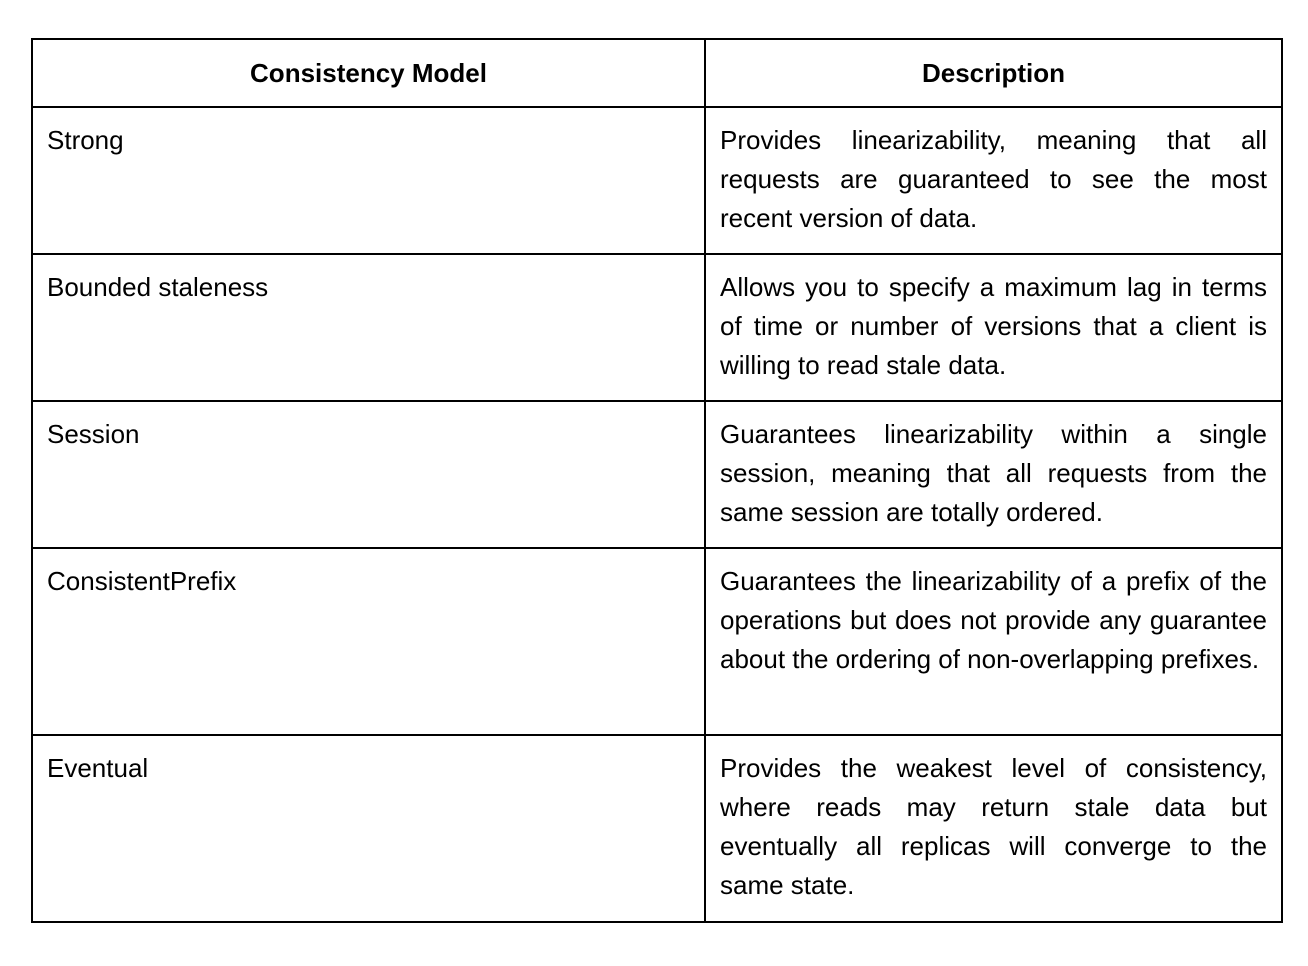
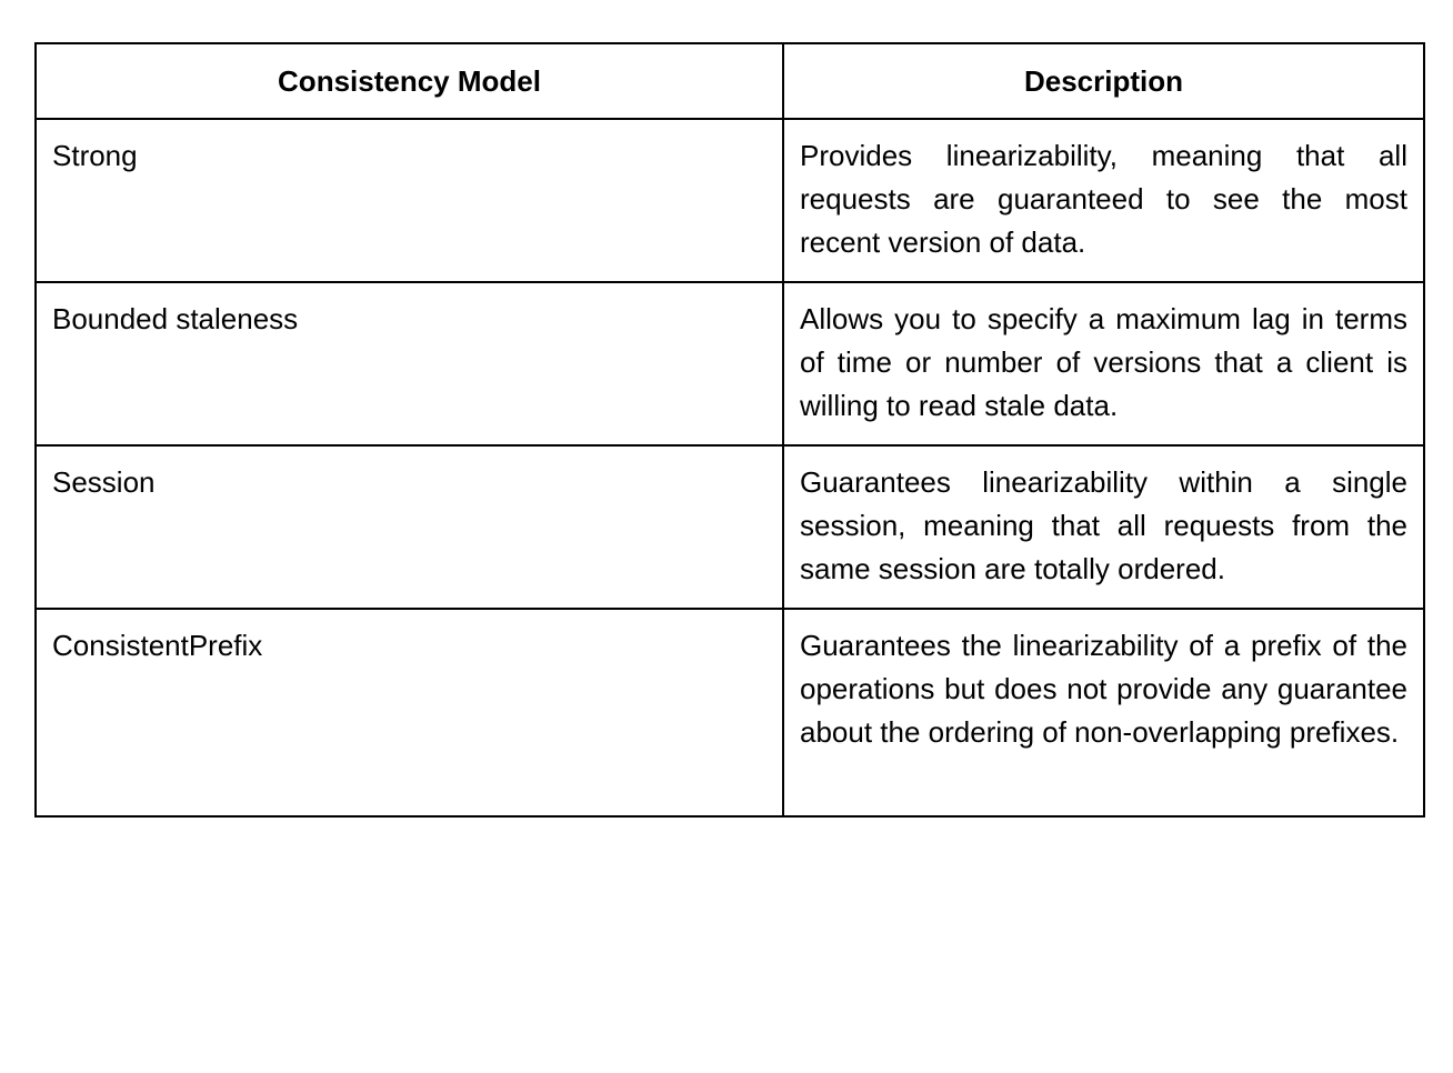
  Consistency Model	Description
  Strong	Provides linearizability, meaning that all requests are guaranteed to see the most recent version of data.
  Bounded staleness	Allows you to specify a maximum lag in terms of time or number of versions that a client is willing to read stale data.
  Session	Guarantees linearizability within a single session, meaning that all requests from the same session are totally ordered.
  ConsistentPrefix	Guarantees the linearizability of a prefix of the operations but does not provide any guarantee about the ordering of non-overlapping prefixes.
- Eventual	Provides the weakest level of consistency, where reads may return stale data but eventually all replicas will converge to the same state.
